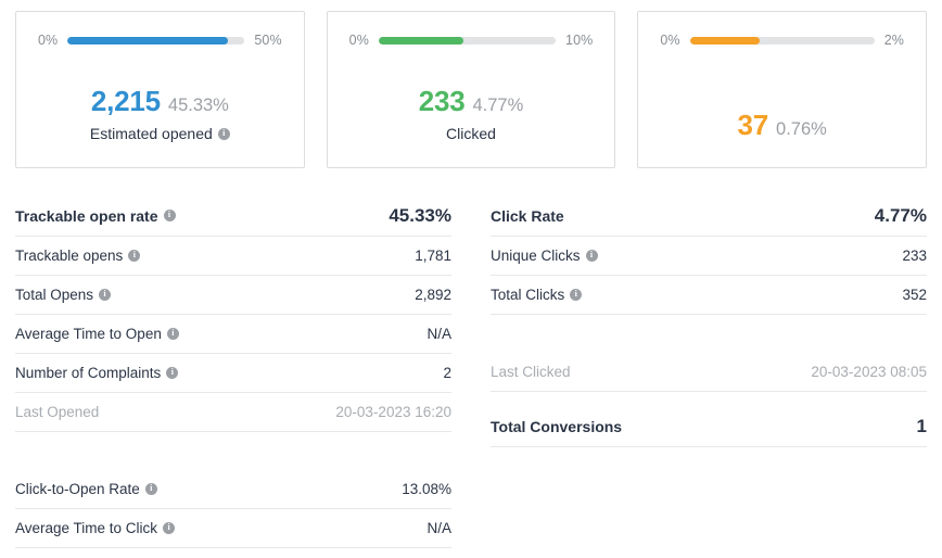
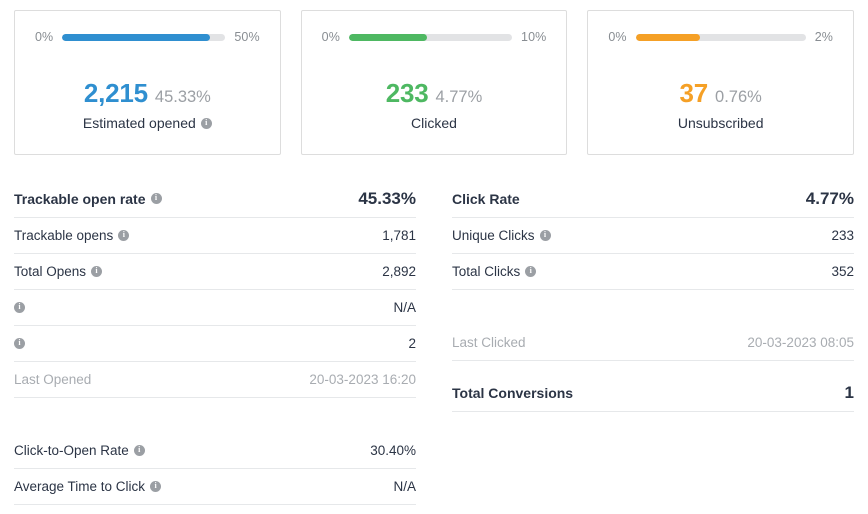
  0%
  50%
  2,215
  45.33%
  Estimated opened
  i
  0%
  10%
  233
  4.77%
  Clicked
  0%
  2%
  37
  0.76%
+ Unsubscribed
  Trackable open rate
  i
  45.33%
  Trackable opens
  i
  1,781
  Total Opens
  i
  2,892
- Average Time to Open
  i
  N/A
- Number of Complaints
  i
  2
  Last Opened
  20-03-2023 16:20
  Click-to-Open Rate
  i
- 13.08%
+ 30.40%
  Average Time to Click
  i
  N/A
  Click Rate
  4.77%
  Unique Clicks
  i
  233
  Total Clicks
  i
  352
  Last Clicked
  20-03-2023 08:05
  Total Conversions
  1
